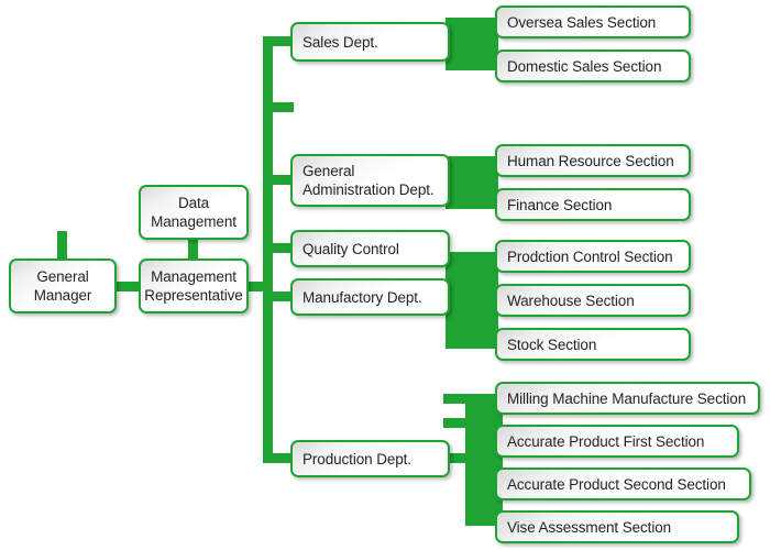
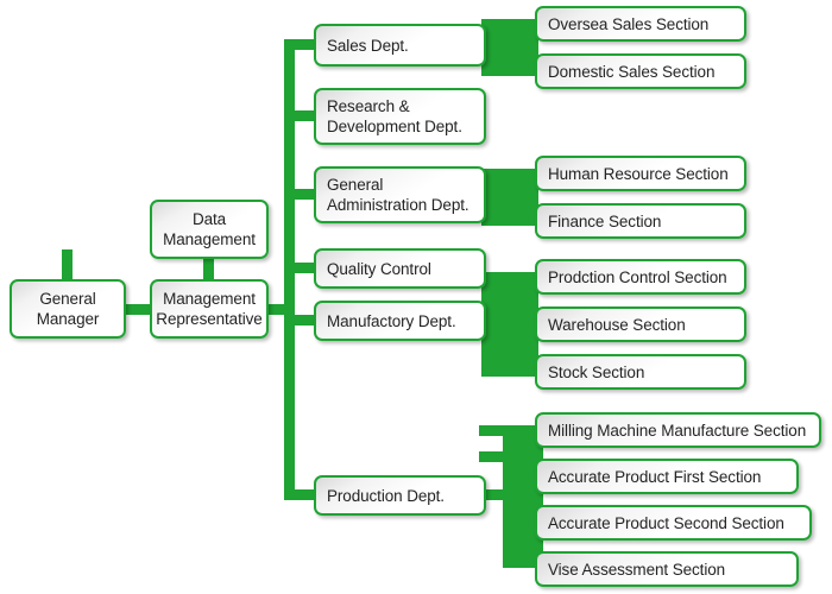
  General
  Manager
  Data
  Management
  Management
  Representative
  Sales Dept.
+ Research &
+ Development Dept.
  General
  Administration Dept.
  Quality Control
  Manufactory Dept.
  Production Dept.
  Oversea Sales Section
  Domestic Sales Section
  Human Resource Section
  Finance Section
  Prodction Control Section
  Warehouse Section
  Stock Section
  Milling Machine Manufacture Section
  Accurate Product First Section
  Accurate Product Second Section
  Vise Assessment Section
